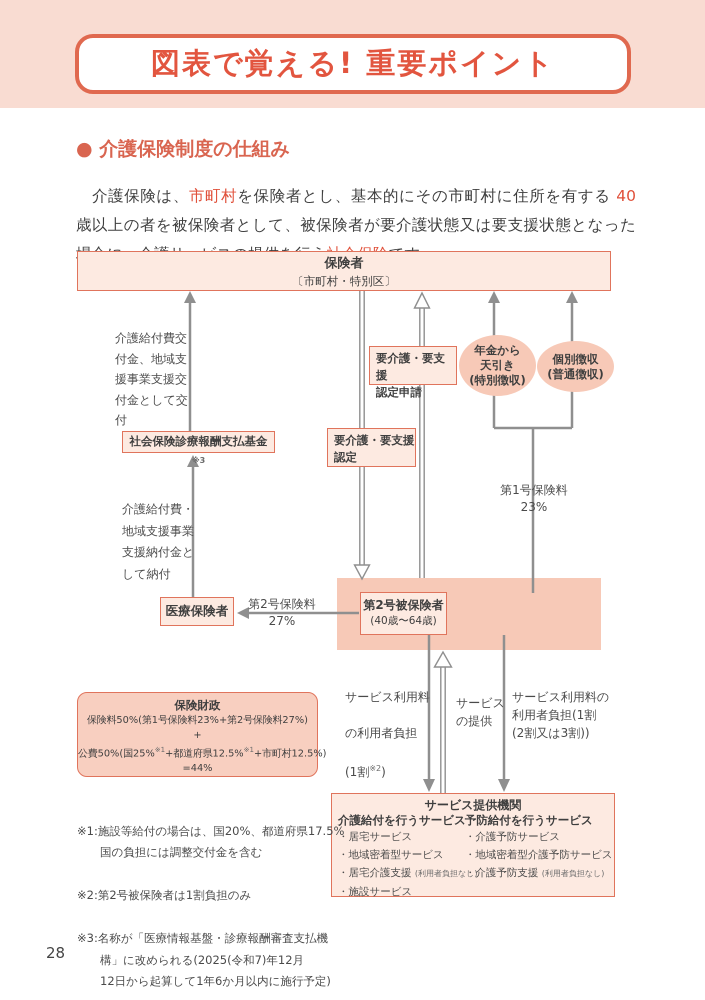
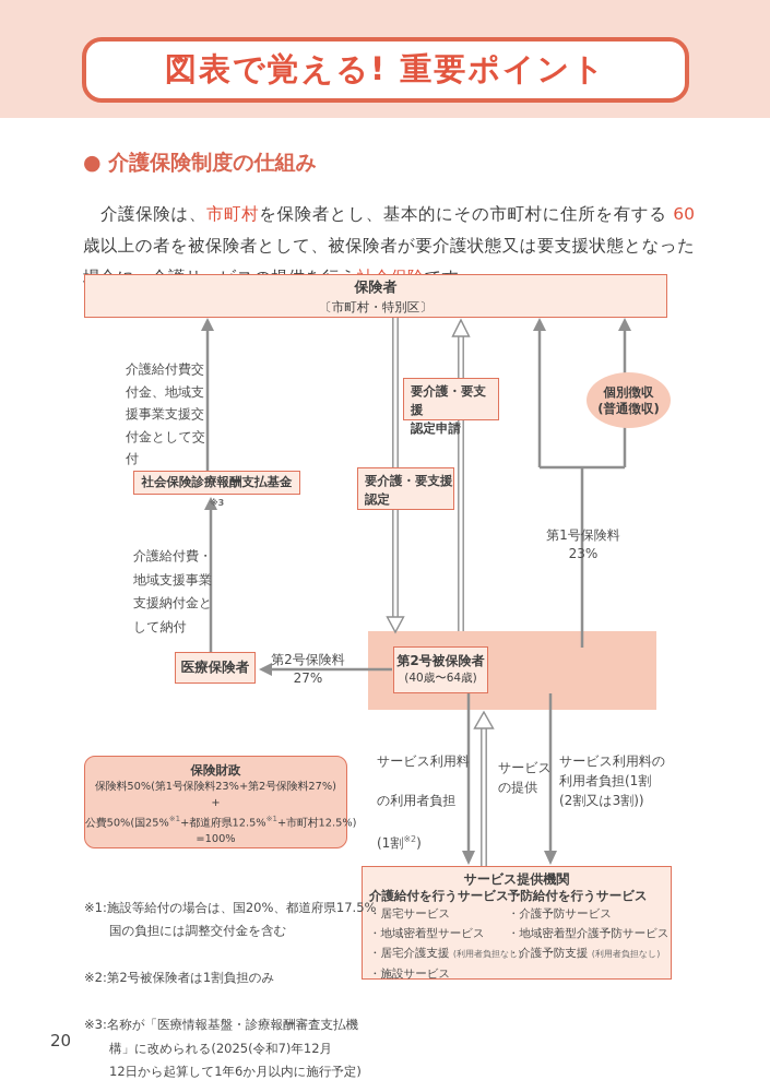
  図表で覚える! 重要ポイント
  ● 介護保険制度の仕組み
- 介護保険は、市町村を保険者とし、基本的にその市町村に住所を有する 40 歳以上の者を被保険者として、被保険者が要介護状態又は要支援状態となった
+ 介護保険は、市町村を保険者とし、基本的にその市町村に住所を有する 60 歳以上の者を被保険者として、被保険者が要介護状態又は要支援状態となった
  保険者
  〔市町村・特別区〕
  介護給付費交
  付金、地域支
  援事業支援交
  付金として交
  付
  社会保険診療報酬支払基金※3
  介護給付費・
  地域支援事業
  支援納付金と
  して納付
  医療保険者
  第2号保険料
  27%
  要介護・要支援
  認定申請
  要介護・要支援
  認定
- 年金から
- 天引き
- (特別徴収)
  個別徴収
  (普通徴収)
  第1号保険料
  23%
  第2号被保険者
  (40歳〜64歳)
  保険財政
  保険料50%(第1号保険料23%+第2号保険料27%)
  +
  公費50%(国25%※1+都道府県12.5%※1+市町村12.5%)
- =44%
+ =100%
  サービス利用料
  の利用者負担
  (1割※2)
  サービス
  の提供
  サービス利用料の
  利用者負担(1割
  (2割又は3割))
  サービス提供機関
  介護給付を行うサービス
  ・居宅サービス
  ・地域密着型サービス
  ・居宅介護支援 (利用者負担なし)
  ・施設サービス
  予防給付を行うサービス
  ・介護予防サービス
  ・地域密着型介護予防サービス
  ・介護予防支援 (利用者負担なし)
  ※1:施設等給付の場合は、国20%、都道府県17.5%
  国の負担には調整交付金を含む
  ※2:第2号被保険者は1割負担のみ
  ※3:名称が「医療情報基盤・診療報酬審査支払機
  構」に改められる(2025(令和7)年12月
  12日から起算して1年6か月以内に施行予定)
- 28
+ 20
